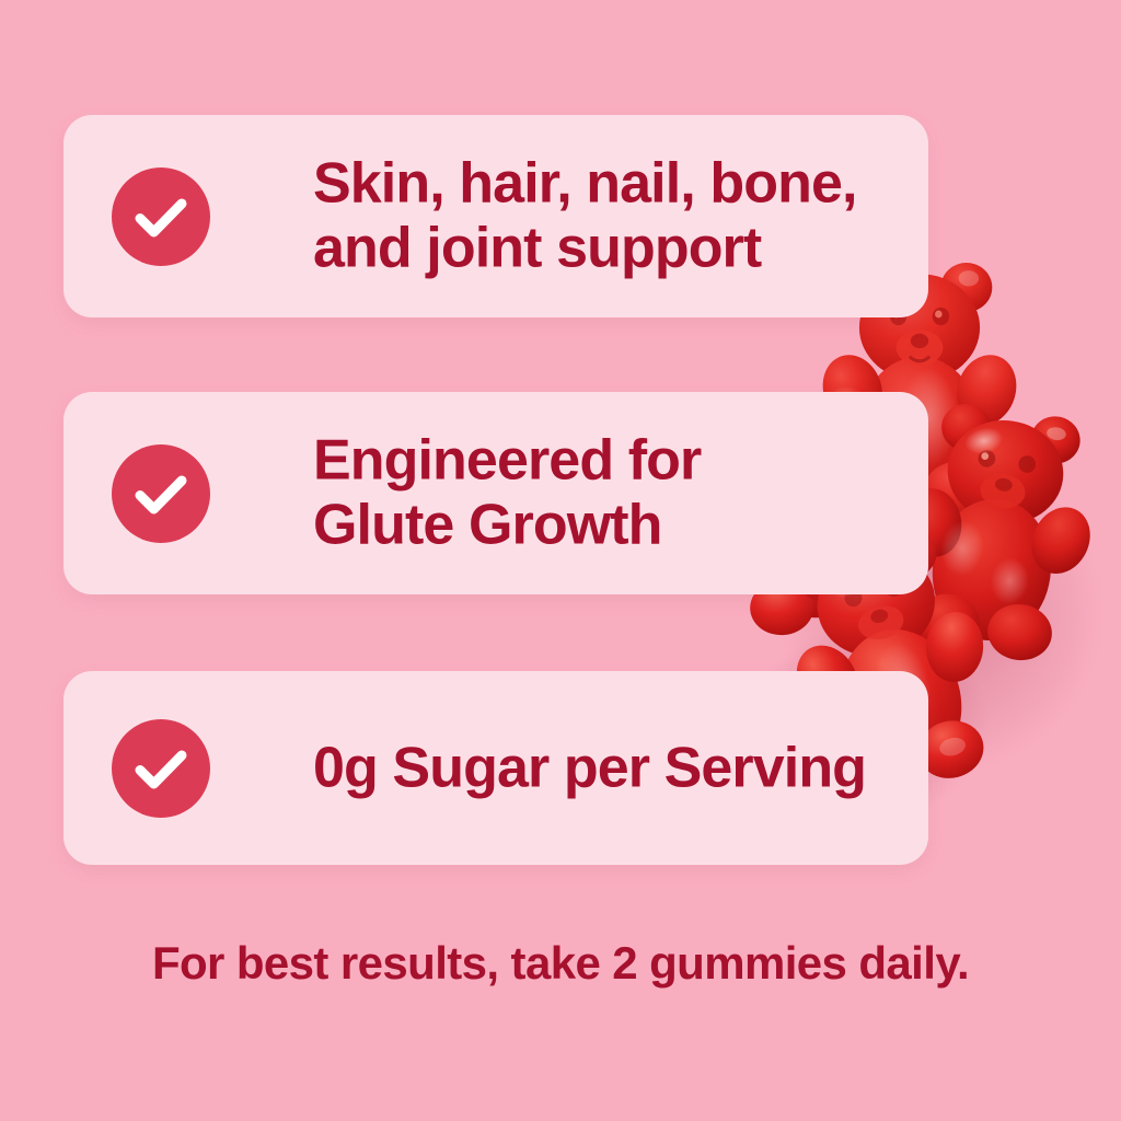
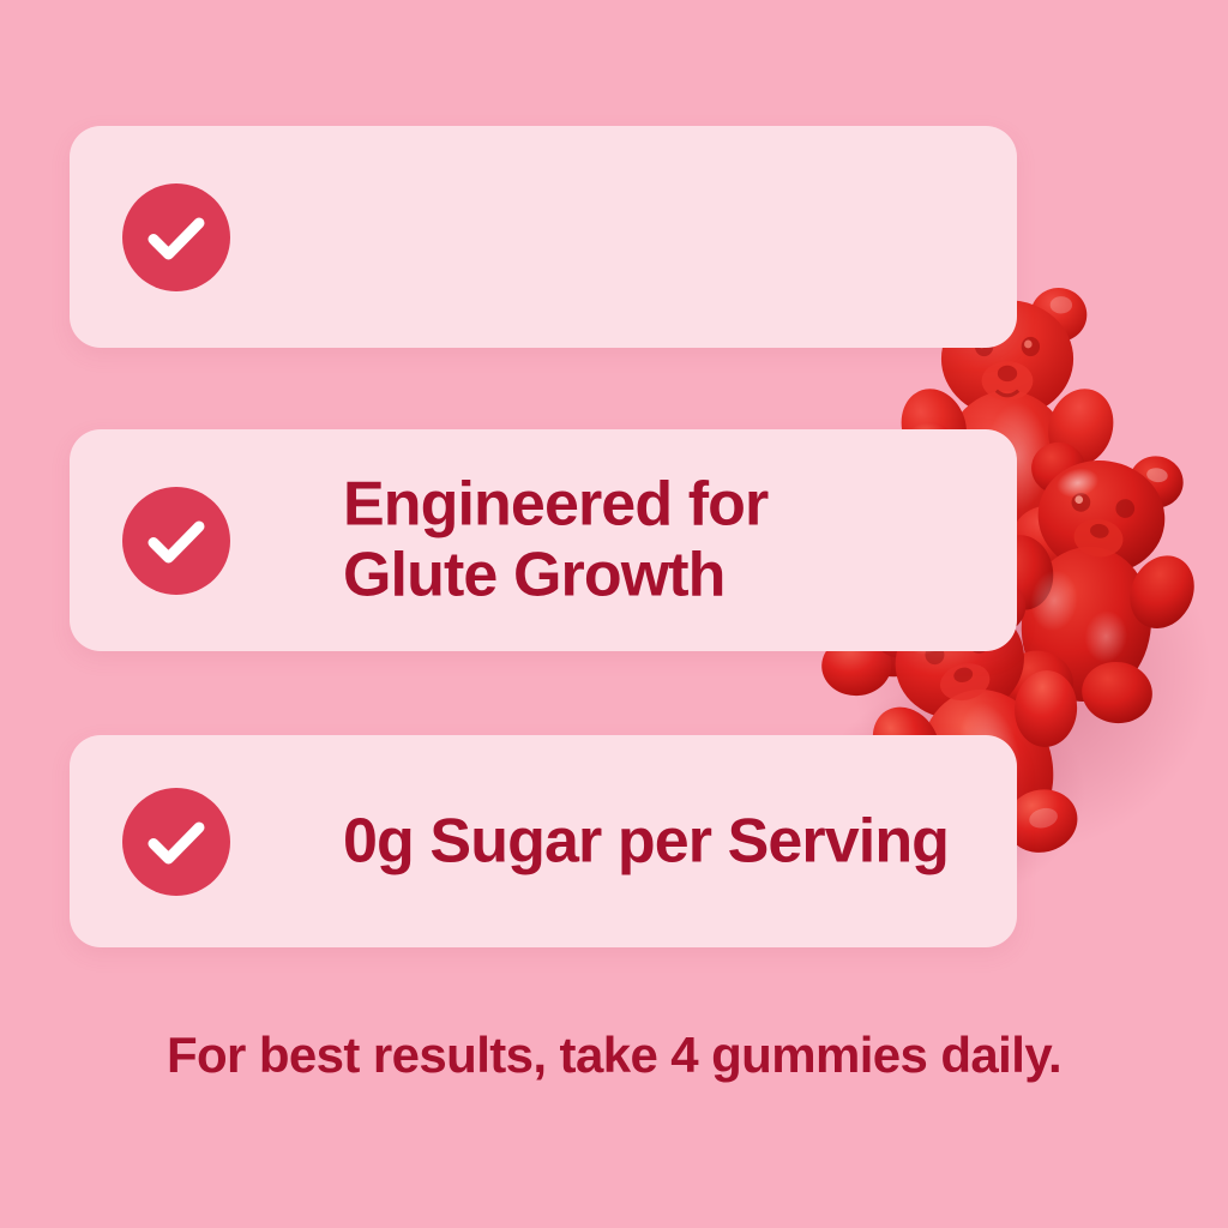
- Skin, hair, nail, bone,
- and joint support
  Engineered for
  Glute Growth
  0g Sugar per Serving
- For best results, take 2 gummies daily.
+ For best results, take 4 gummies daily.
